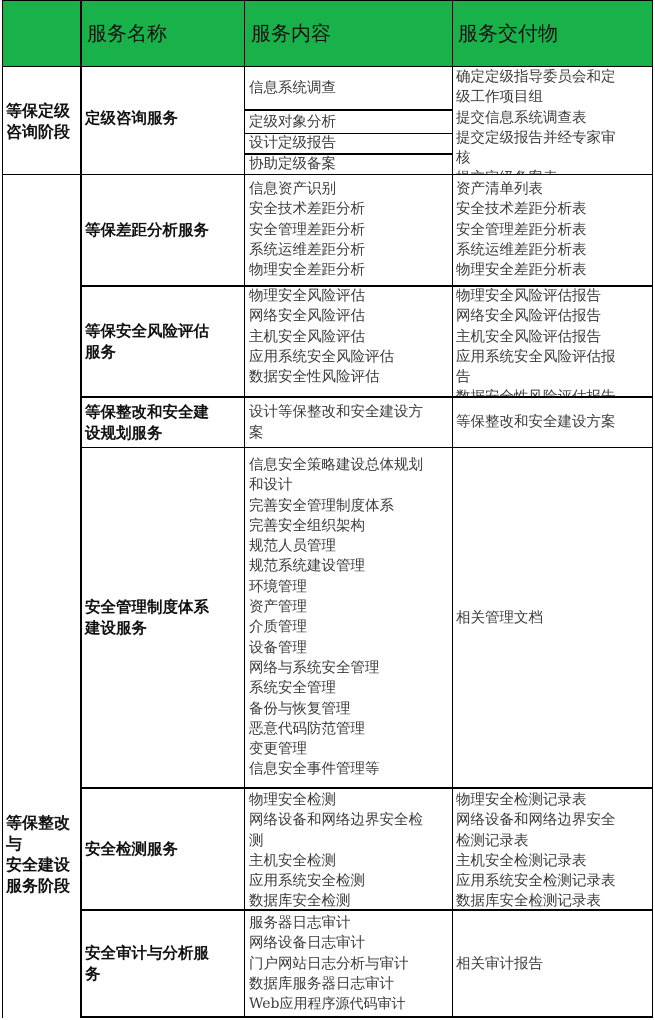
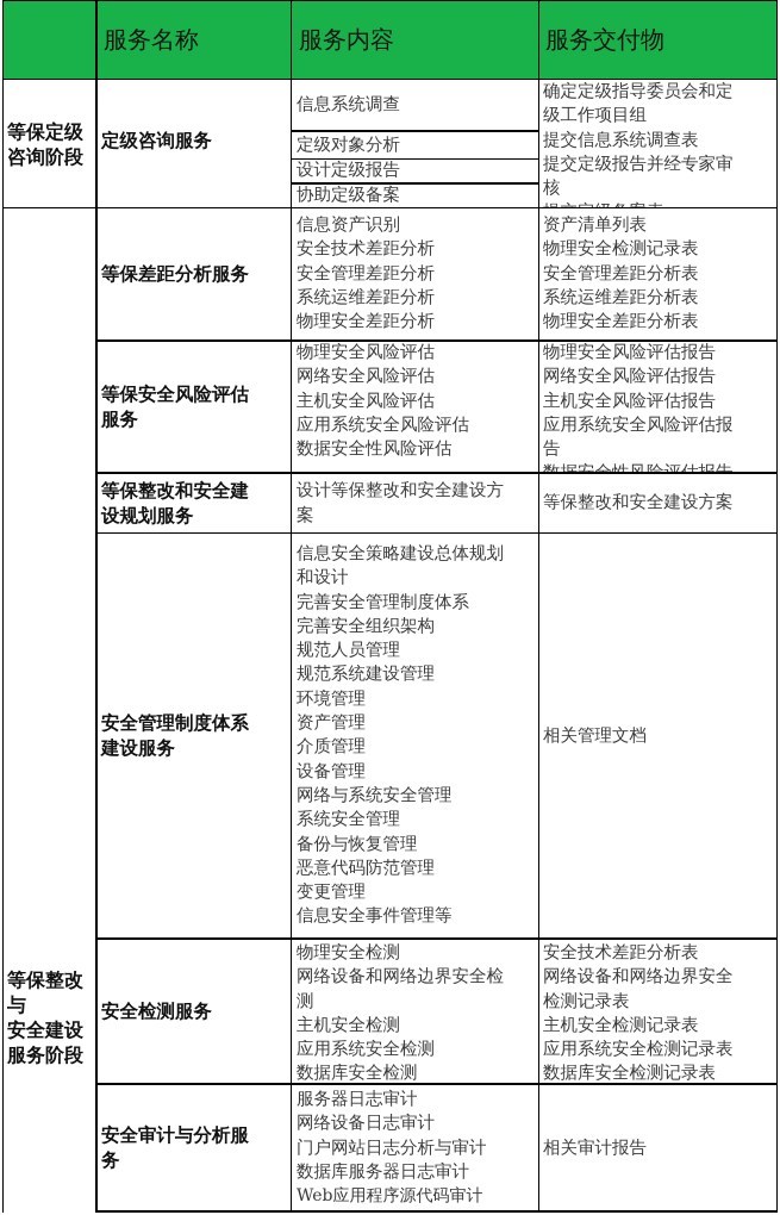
  服务名称
  服务内容
  服务交付物
  等保定级
  咨询阶段
  等保整改
  与
  安全建设
  服务阶段
  定级咨询服务
  信息系统调查
  定级对象分析
  设计定级报告
  协助定级备案
  确定定级指导委员会和定
  级工作项目组
  提交信息系统调查表
  提交定级报告并经专家审
  核
  等保差距分析服务
  信息资产识别
  安全技术差距分析
  安全管理差距分析
  系统运维差距分析
  物理安全差距分析
  资产清单列表
- 安全技术差距分析表
+ 物理安全检测记录表
  安全管理差距分析表
  系统运维差距分析表
  物理安全差距分析表
  等保安全风险评估
  服务
  物理安全风险评估
  网络安全风险评估
  主机安全风险评估
  应用系统安全风险评估
  数据安全性风险评估
  物理安全风险评估报告
  网络安全风险评估报告
  主机安全风险评估报告
  应用系统安全风险评估报
  告
  等保整改和安全建
  设规划服务
  设计等保整改和安全建设方
  案
  等保整改和安全建设方案
  安全管理制度体系
  建设服务
  信息安全策略建设总体规划
  和设计
  完善安全管理制度体系
  完善安全组织架构
  规范人员管理
  规范系统建设管理
  环境管理
  资产管理
  介质管理
  设备管理
  网络与系统安全管理
  系统安全管理
  备份与恢复管理
  恶意代码防范管理
  变更管理
  信息安全事件管理等
  相关管理文档
  安全检测服务
  物理安全检测
  网络设备和网络边界安全检
  测
  主机安全检测
  应用系统安全检测
  数据库安全检测
- 物理安全检测记录表
+ 安全技术差距分析表
  网络设备和网络边界安全
  检测记录表
  主机安全检测记录表
  应用系统安全检测记录表
  数据库安全检测记录表
  安全审计与分析服
  务
  服务器日志审计
  网络设备日志审计
  门户网站日志分析与审计
  数据库服务器日志审计
  Web应用程序源代码审计
  相关审计报告
